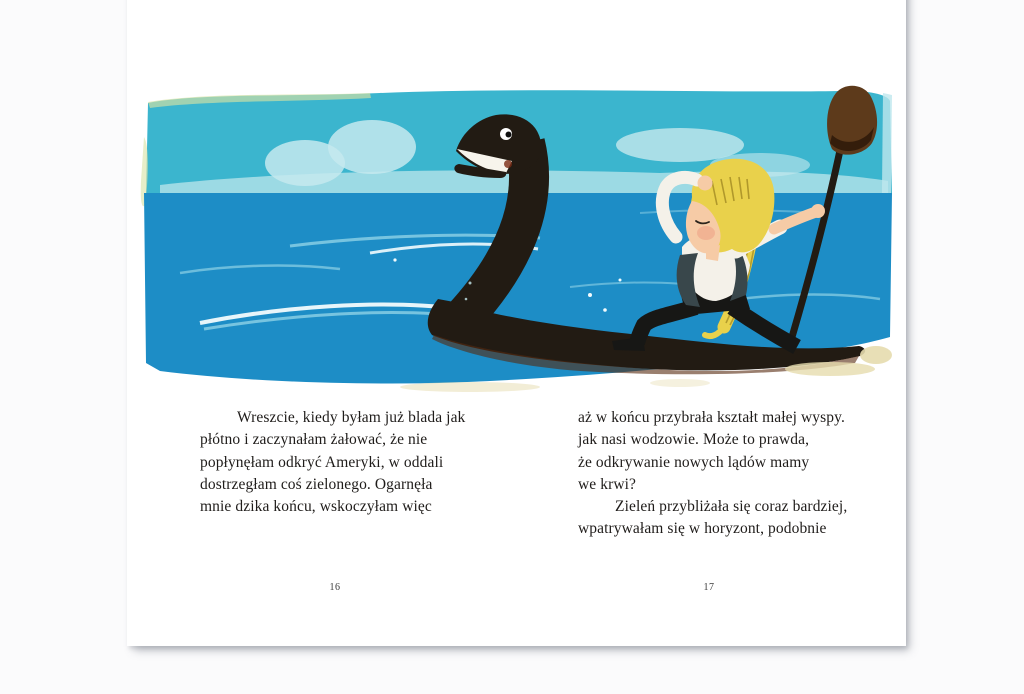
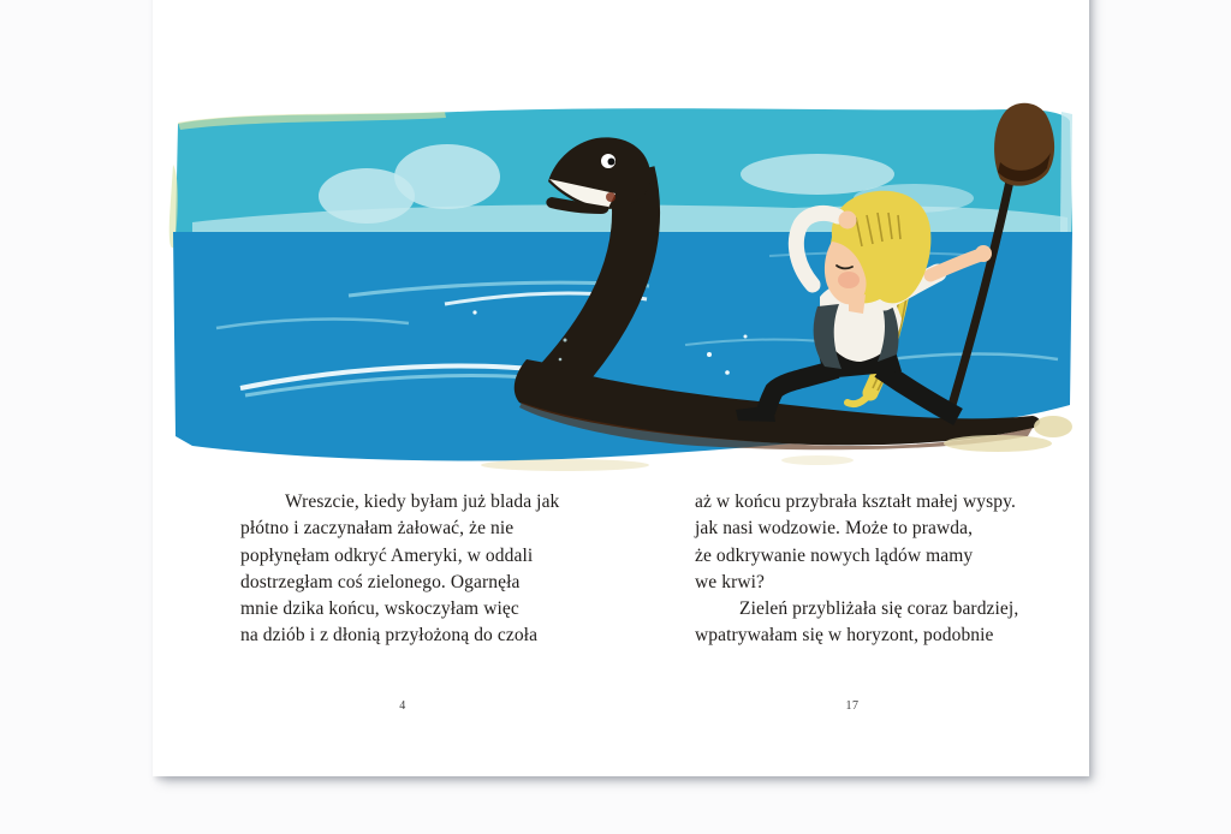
  Wreszcie, kiedy byłam już blada jak
  płótno i zaczynałam żałować, że nie
  popłynęłam odkryć Ameryki, w oddali
  dostrzegłam coś zielonego. Ogarnęła
  mnie dzika końcu, wskoczyłam więc
+ na dziób i z dłonią przyłożoną do czoła
  aż w końcu przybrała kształt małej wyspy.
  jak nasi wodzowie. Może to prawda,
  że odkrywanie nowych lądów mamy
  we krwi?
  Zieleń przybliżała się coraz bardziej,
  wpatrywałam się w horyzont, podobnie
- 16
+ 4
  17
